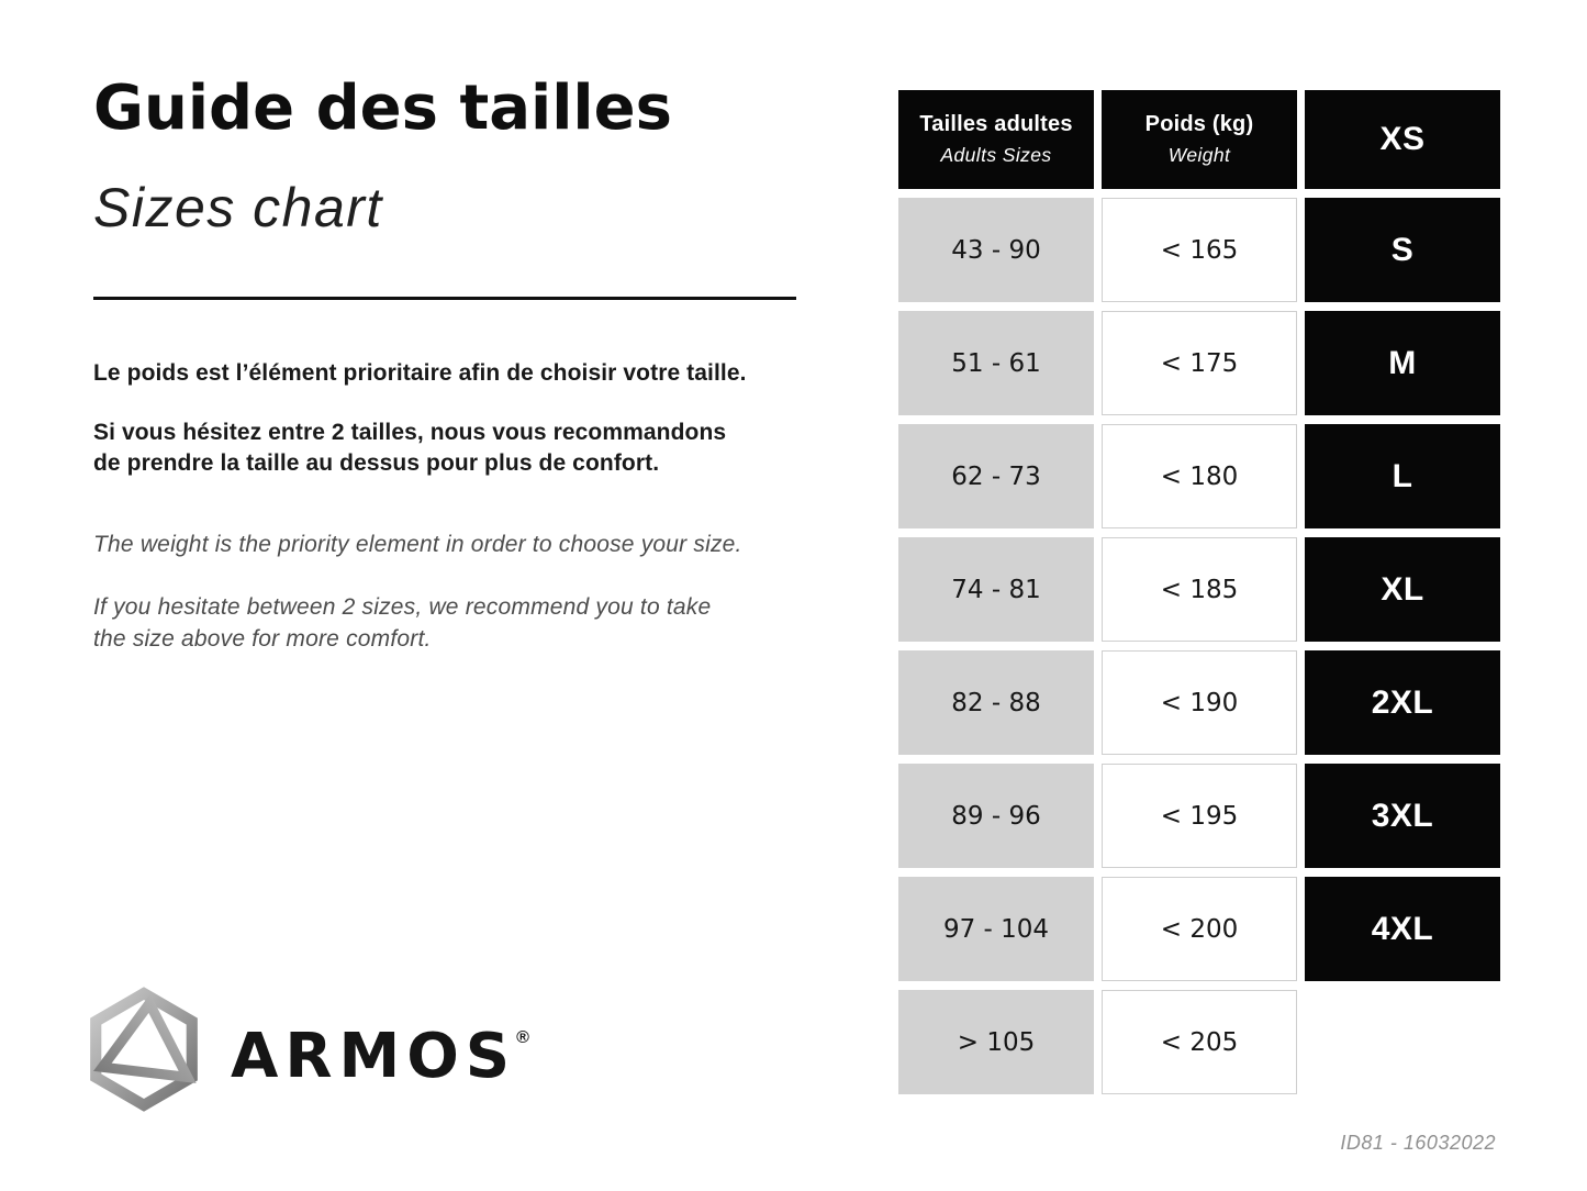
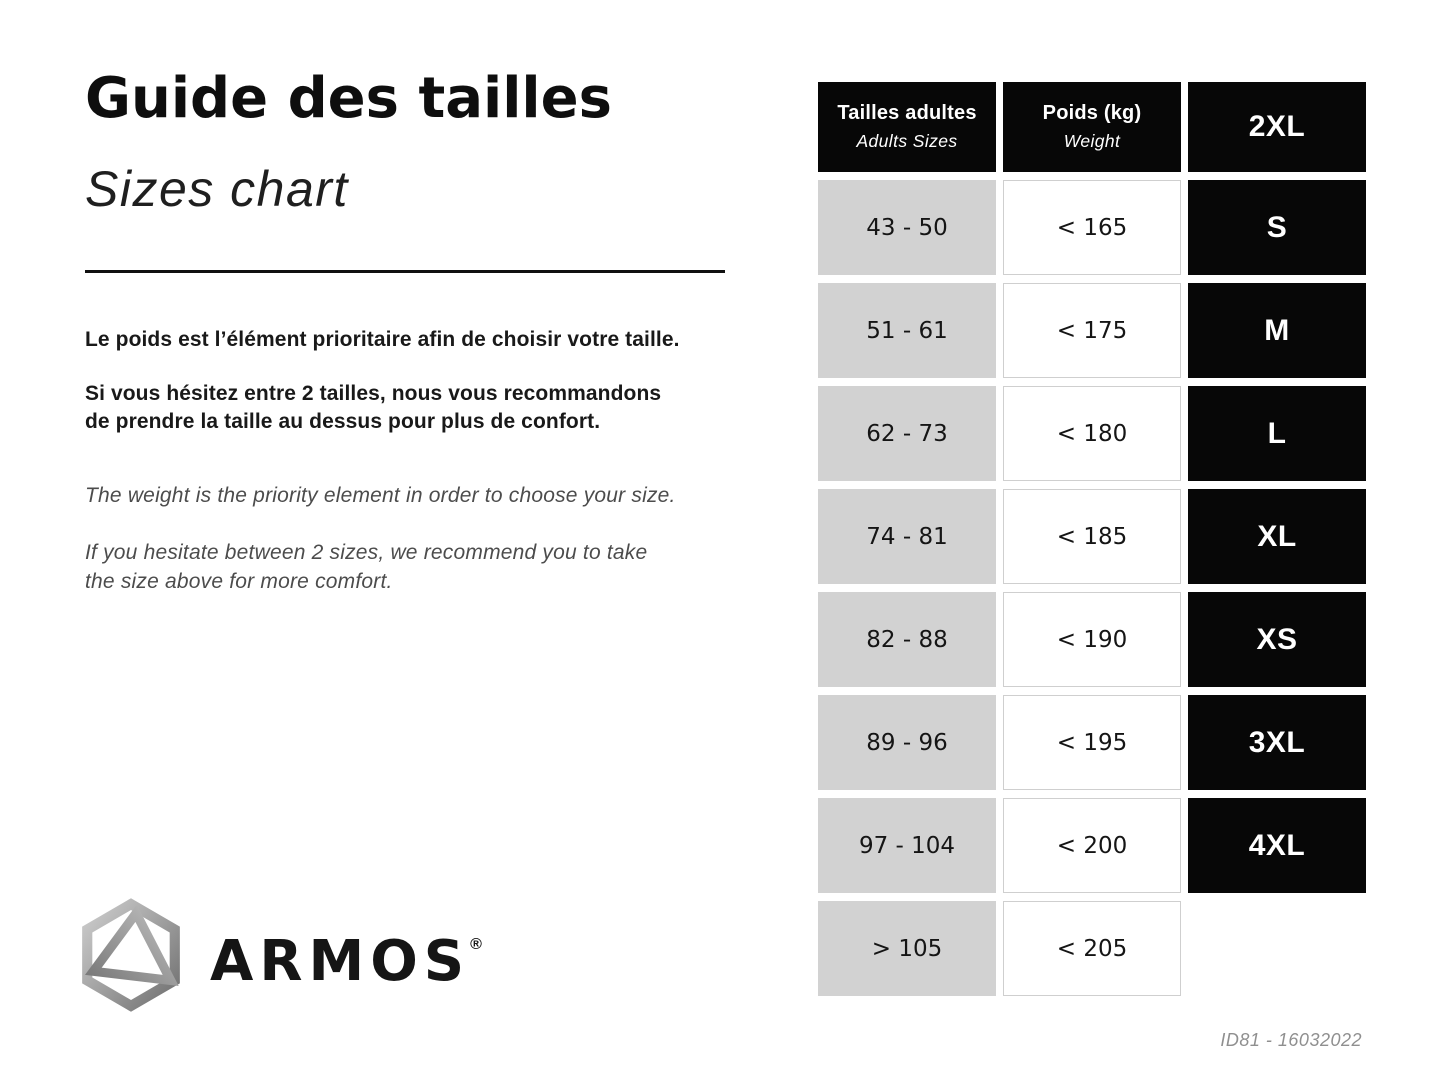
  Guide des tailles
  Sizes chart
  Le poids est l’élément prioritaire afin de choisir votre taille.
  Si vous hésitez entre 2 tailles, nous vous recommandons
  de prendre la taille au dessus pour plus de confort.
  The weight is the priority element in order to choose your size.
  If you hesitate between 2 sizes, we recommend you to take
  the size above for more comfort.
  Tailles adultes
  Adults Sizes
  Poids (kg)
  Weight
- XS
+ 2XL
- 43 - 90
+ 43 - 50
  < 165
  S
  51 - 61
  < 175
  M
  62 - 73
  < 180
  L
  74 - 81
  < 185
  XL
  82 - 88
  < 190
- 2XL
+ XS
  89 - 96
  < 195
  3XL
  97 - 104
  < 200
  4XL
  > 105
  < 205
  ARMOS
  ®
  ID81 - 16032022
